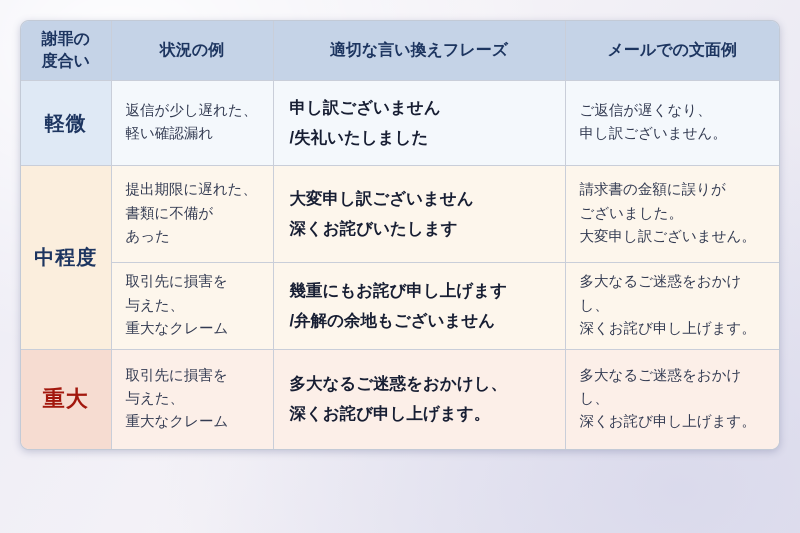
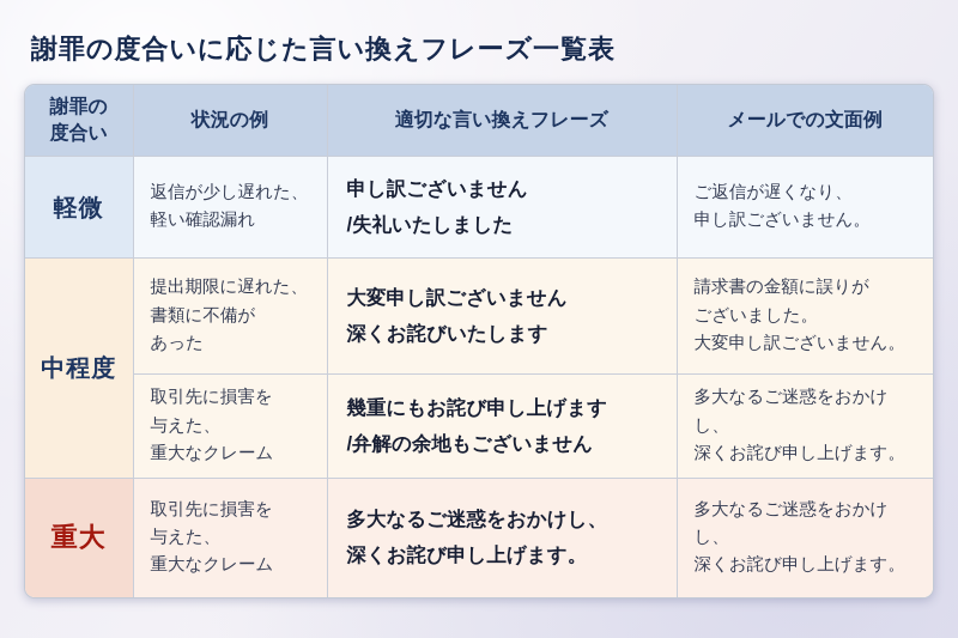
+ 謝罪の度合いに応じた言い換えフレーズ一覧表
  謝罪の 度合い	状況の例	適切な言い換えフレーズ	メールでの文面例
  軽微	返信が少し遅れた、 軽い確認漏れ	申し訳ございません /失礼いたしました	ご返信が遅くなり、 申し訳ございません。
  中程度	提出期限に遅れた、 書類に不備が あった	大変申し訳ございません 深くお詫びいたします	請求書の金額に誤りが ございました。 大変申し訳ございません。
  取引先に損害を 与えた、 重大なクレーム	幾重にもお詫び申し上げます /弁解の余地もございません	多大なるご迷惑をおかけし、 深くお詫び申し上げます。
  重大	取引先に損害を 与えた、 重大なクレーム	多大なるご迷惑をおかけし、 深くお詫び申し上げます。	多大なるご迷惑をおかけし、 深くお詫び申し上げます。
